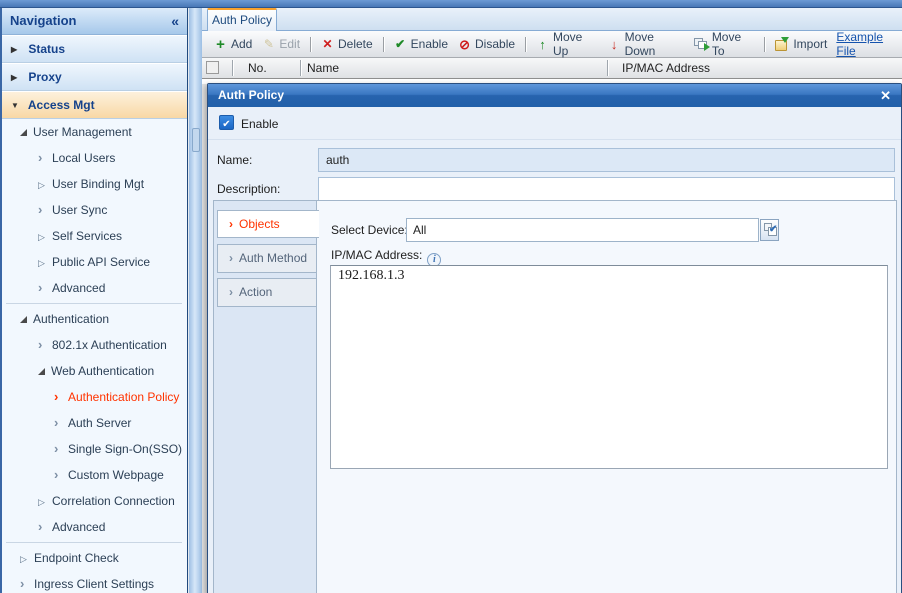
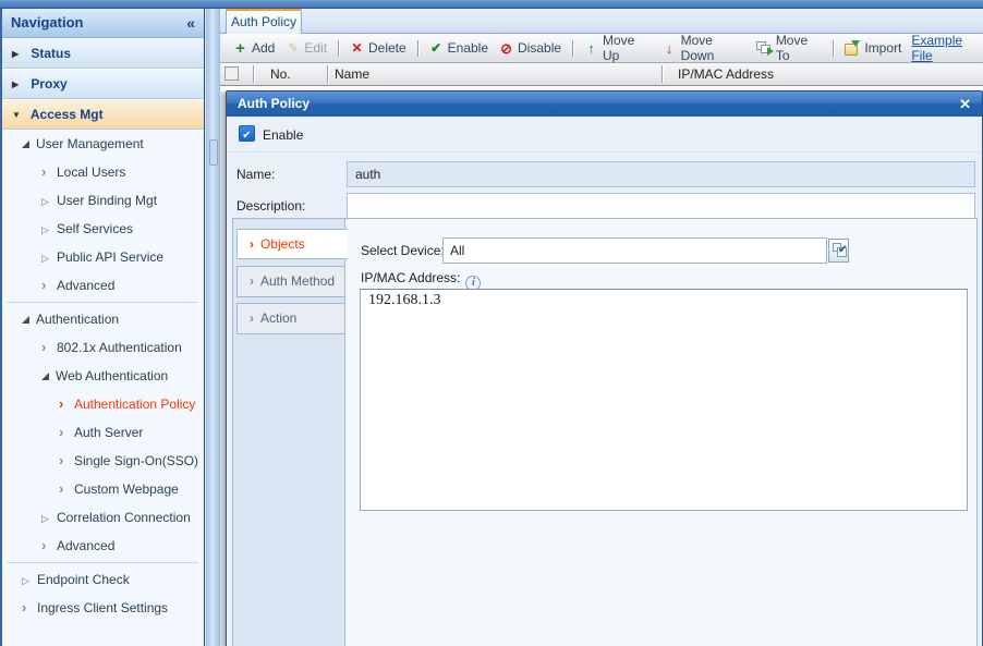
  Navigation
  «
  ▶ Status
  ▶ Proxy
  ▼ Access Mgt
  User Management
  Local Users
  User Binding Mgt
- User Sync
  Self Services
  Public API Service
  Advanced
  Authentication
  802.1x Authentication
  Web Authentication
  Authentication Policy
  Auth Server
  Single Sign-On(SSO)
  Custom Webpage
  Correlation Connection
  Advanced
  Endpoint Check
  Ingress Client Settings
  Auth Policy
  +
  Add
  ✎
  Edit
  ✕
  Delete
  ✔
  Enable
  ⊘
  Disable
  ↑
  Move Up
  ↓
  Move Down
  Move To
  Import
  Example File
  No.
  Name
  IP/MAC Address
  Auth Policy
  ✕
  ✔
  Enable
  Name:
  auth
  Description:
  Objects
  Auth Method
  Action
  Select Device
  All
  ✔
  IP/MAC Address: i
  192.168.1.3
